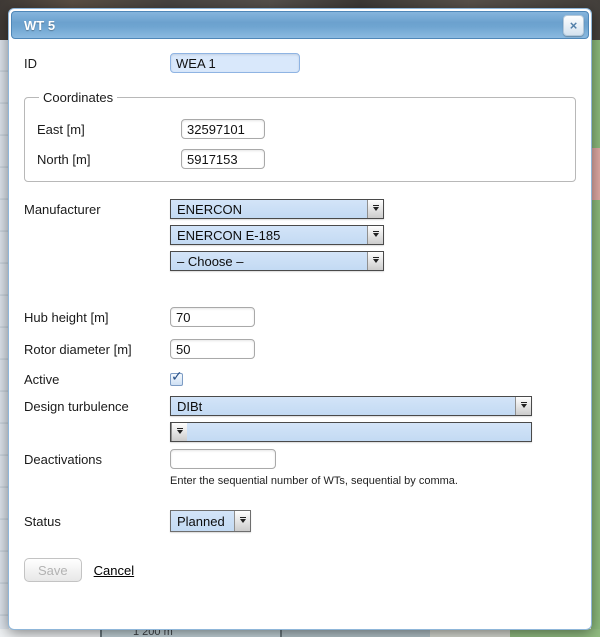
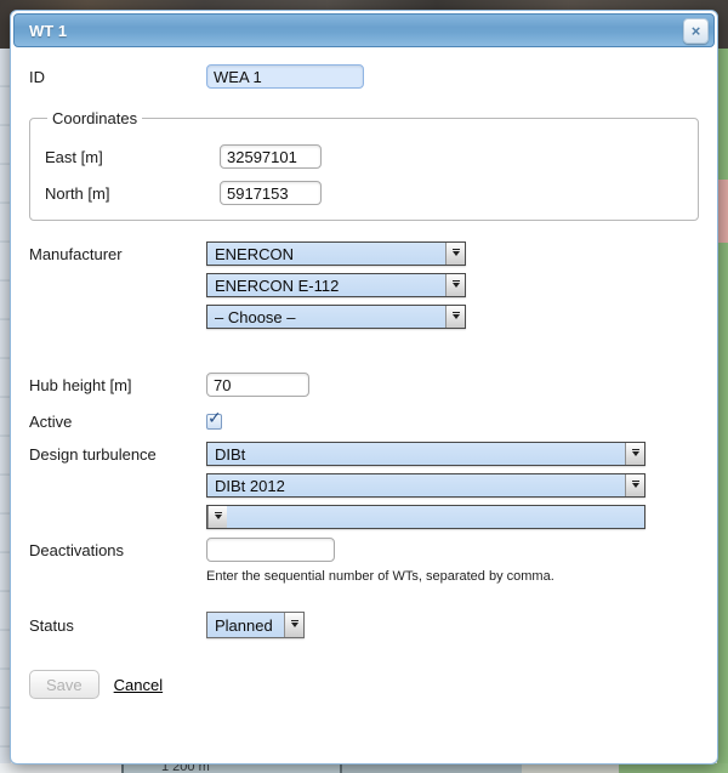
  1 200 m
- WT 5
+ WT 1
  ×
  ID
  WEA 1
  Coordinates
  East [m]
  32597101
  North [m]
  5917153
  Manufacturer
  ENERCON
- ENERCON E-185
+ ENERCON E-112
  – Choose –
  Hub height [m]
  70
- Rotor diameter [m]
- 50
  Active
  ✓
  Design turbulence
  DIBt
+ DIBt 2012
  Deactivations
- Enter the sequential number of WTs, sequential by comma.
+ Enter the sequential number of WTs, separated by comma.
  Status
  Planned
  Save
  Cancel
